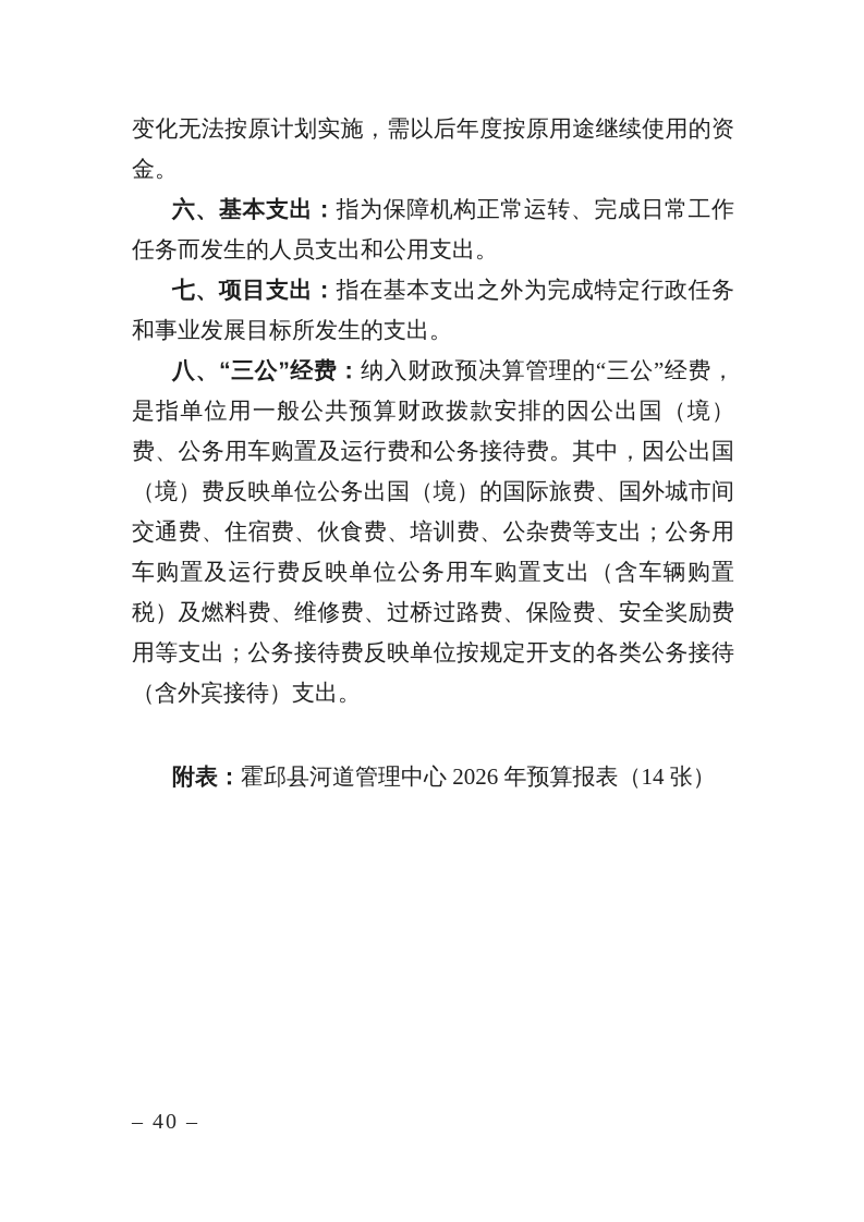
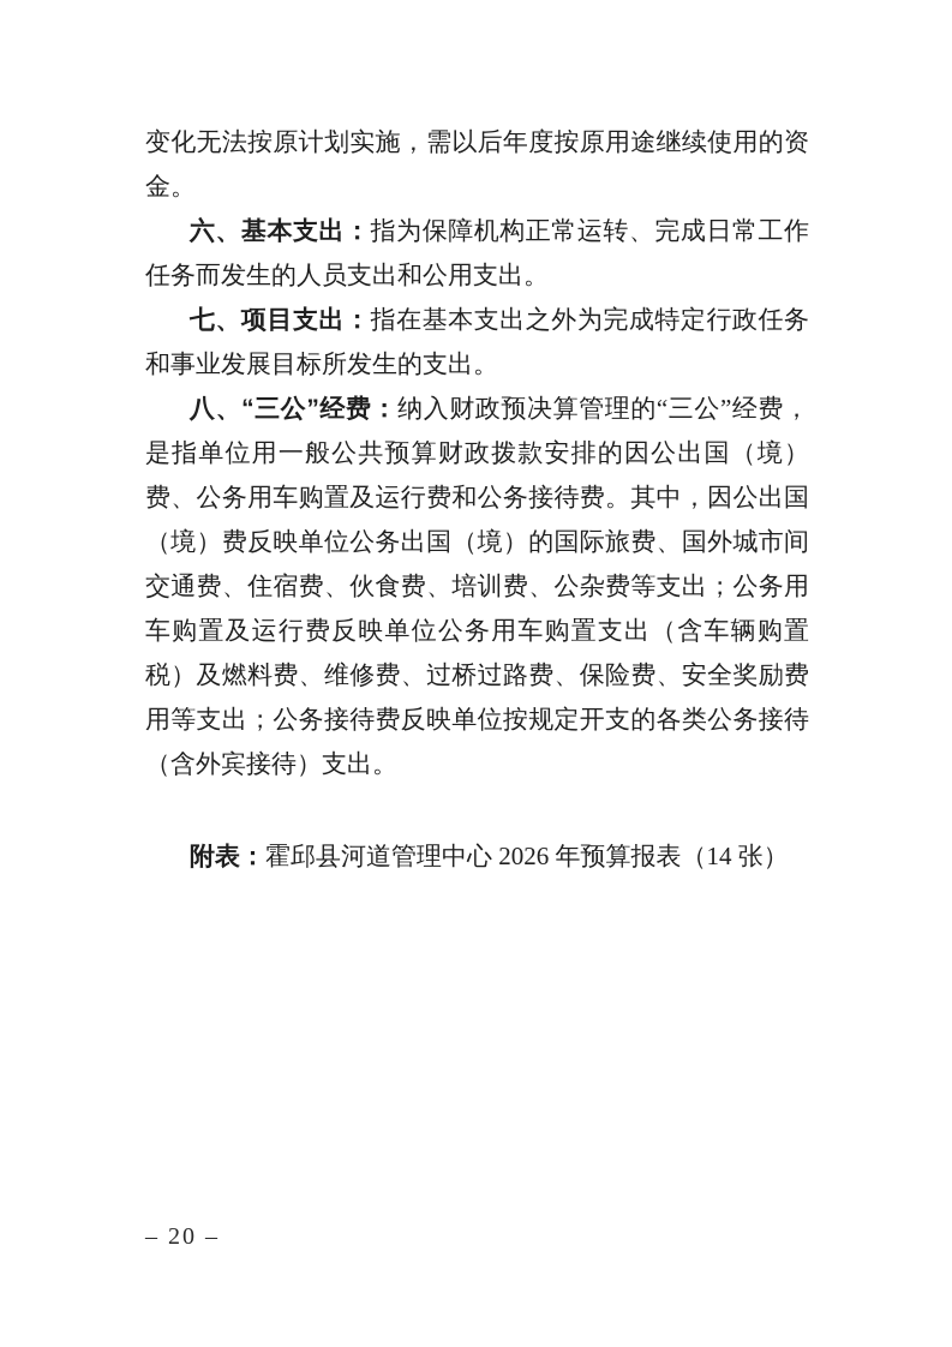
  变化无法按原计划实施，需以后年度按原用途继续使用的资金。
  六、基本支出：指为保障机构正常运转、完成日常工作任务而发生的人员支出和公用支出。
  七、项目支出：指在基本支出之外为完成特定行政任务和事业发展目标所发生的支出。
  八、“三公”经费：纳入财政预决算管理的“三公”经费，是指单位用一般公共预算财政拨款安排的因公出国（境）费、公务用车购置及运行费和公务接待费。其中，因公出国（境）费反映单位公务出国（境）的国际旅费、国外城市间交通费、住宿费、伙食费、培训费、公杂费等支出；公务用车购置及运行费反映单位公务用车购置支出（含车辆购置税）及燃料费、维修费、过桥过路费、保险费、安全奖励费用等支出；公务接待费反映单位按规定开支的各类公务接待（含外宾接待）支出。
  附表：霍邱县河道管理中心 2026 年预算报表（14 张）
- – 40 –
+ – 20 –
